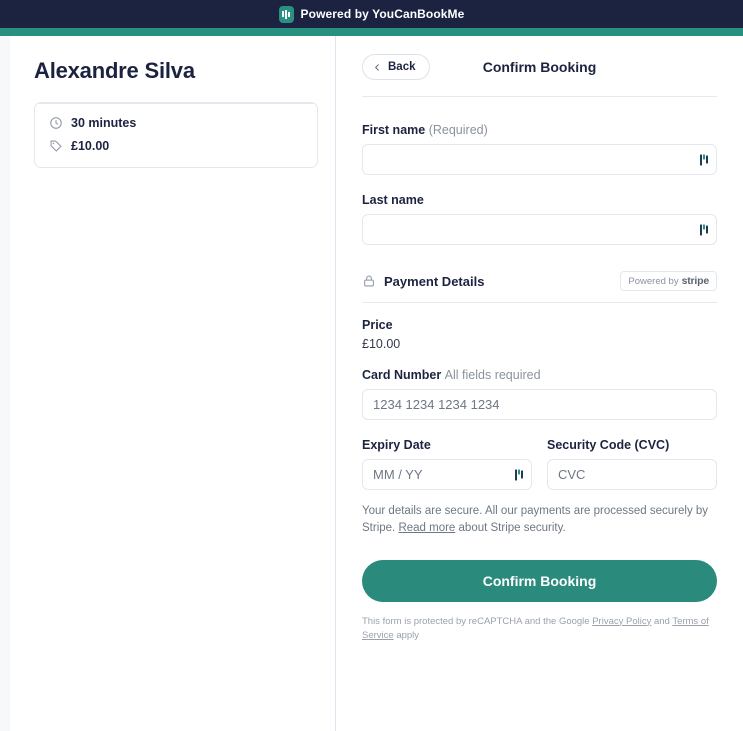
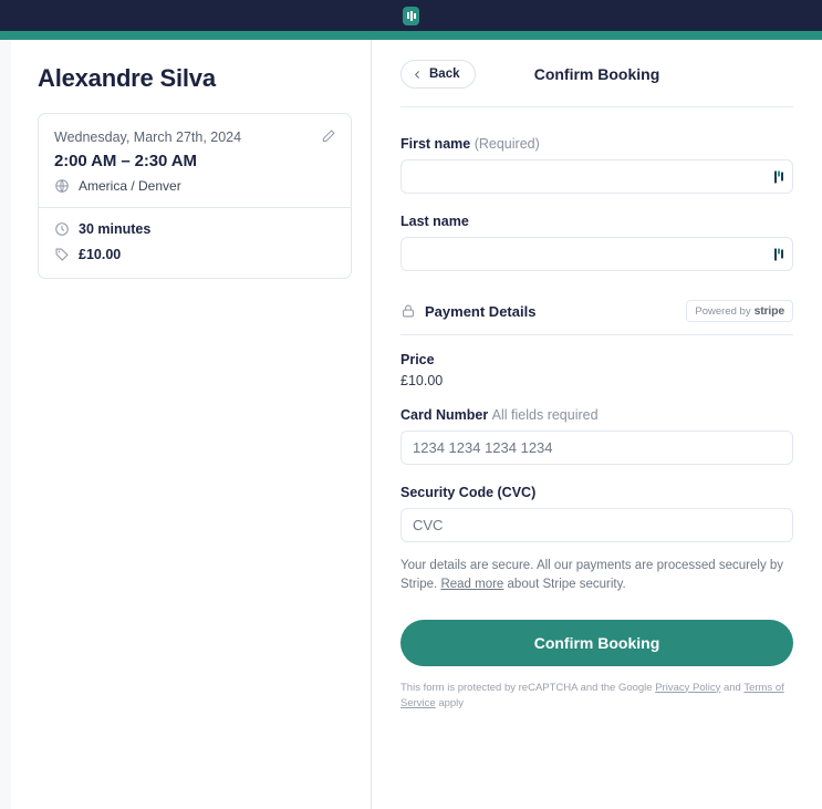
- Powered by YouCanBookMe
  Alexandre Silva
+ Wednesday, March 27th, 2024
+ 2:00 AM – 2:30 AM
+ America / Denver
  30 minutes
  £10.00
  Back
  Confirm Booking
  First name (Required)
  Last name
  Payment Details
  Powered by
  stripe
  Price
  £10.00
  Card Number All fields required
  1234 1234 1234 1234
- Expiry Date
- MM / YY
  Security Code (CVC)
  CVC
  Your details are secure. All our payments are processed securely by Stripe. Read more about Stripe security.
  Confirm Booking
  This form is protected by reCAPTCHA and the Google Privacy Policy and Terms of Service apply
